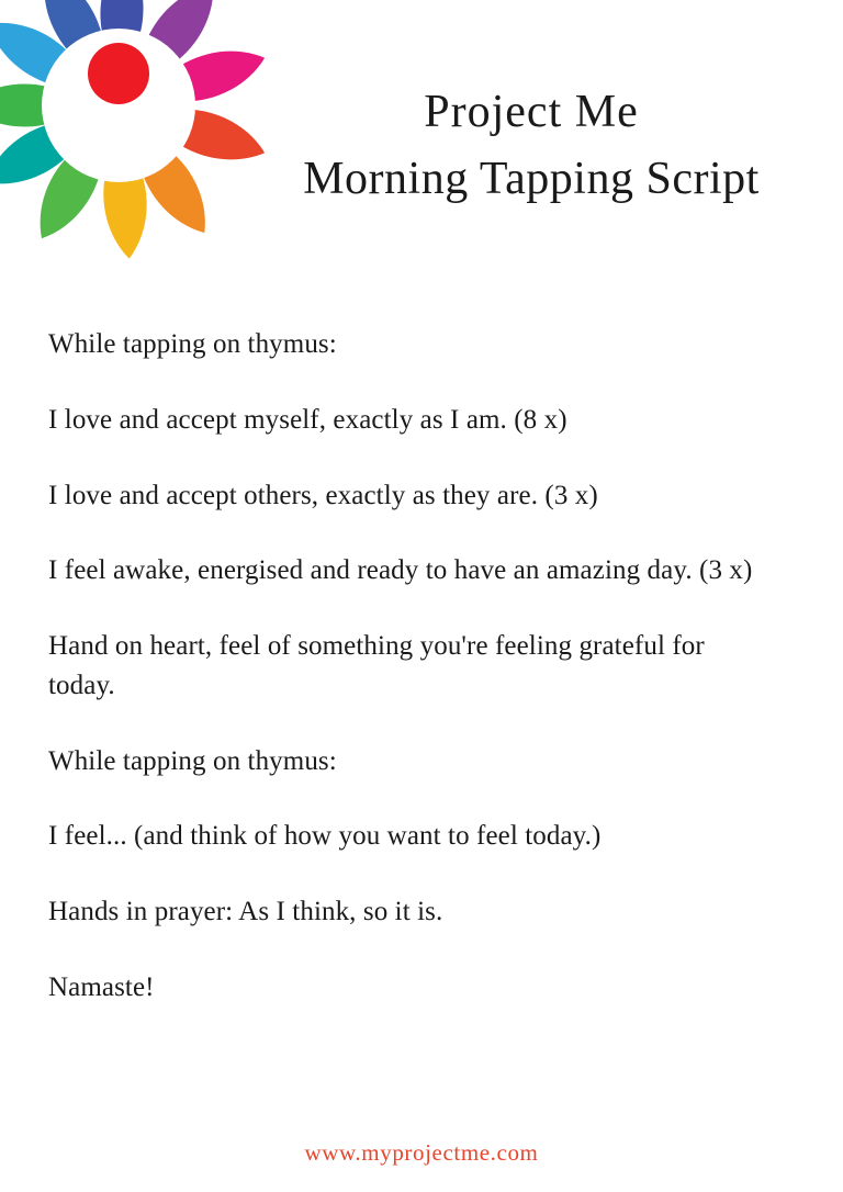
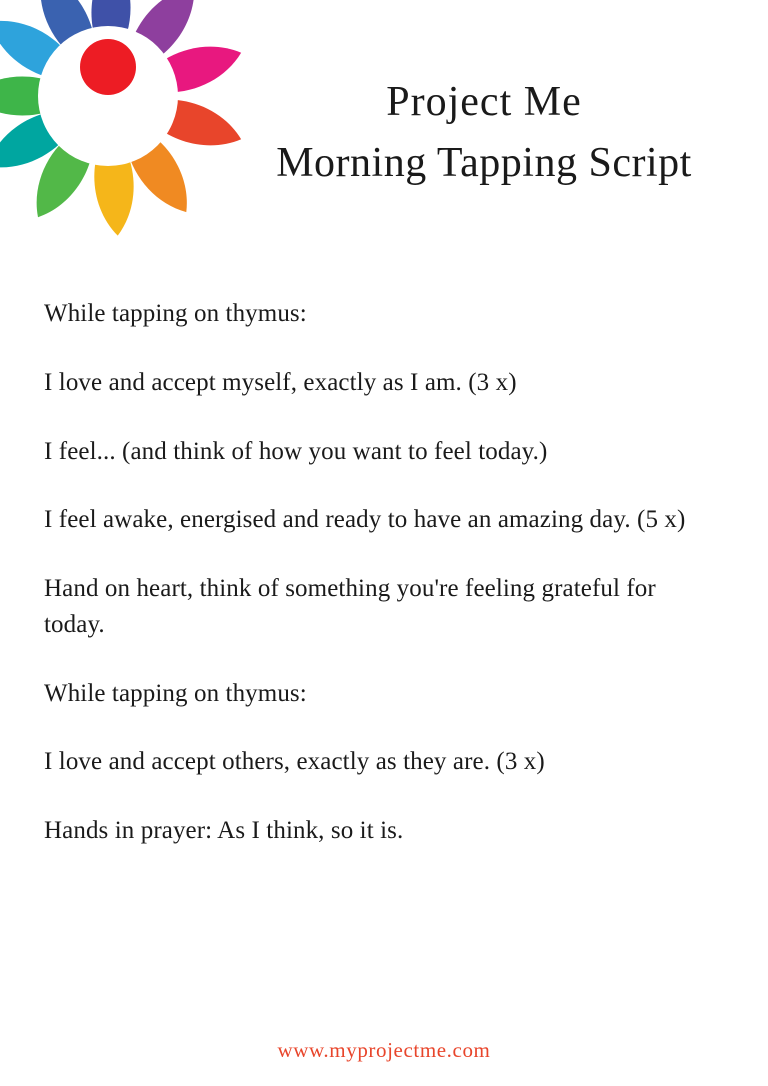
  Project Me
  Morning Tapping Script
  While tapping on thymus:
- I love and accept myself, exactly as I am. (8 x)
+ I love and accept myself, exactly as I am. (3 x)
- I love and accept others, exactly as they are. (3 x)
+ I feel... (and think of how you want to feel today.)
- I feel awake, energised and ready to have an amazing day. (3 x)
+ I feel awake, energised and ready to have an amazing day. (5 x)
- Hand on heart, feel of something you're feeling grateful for today.
+ Hand on heart, think of something you're feeling grateful for today.
  While tapping on thymus:
- I feel... (and think of how you want to feel today.)
+ I love and accept others, exactly as they are. (3 x)
  Hands in prayer: As I think, so it is.
- Namaste!
  www.myprojectme.com
